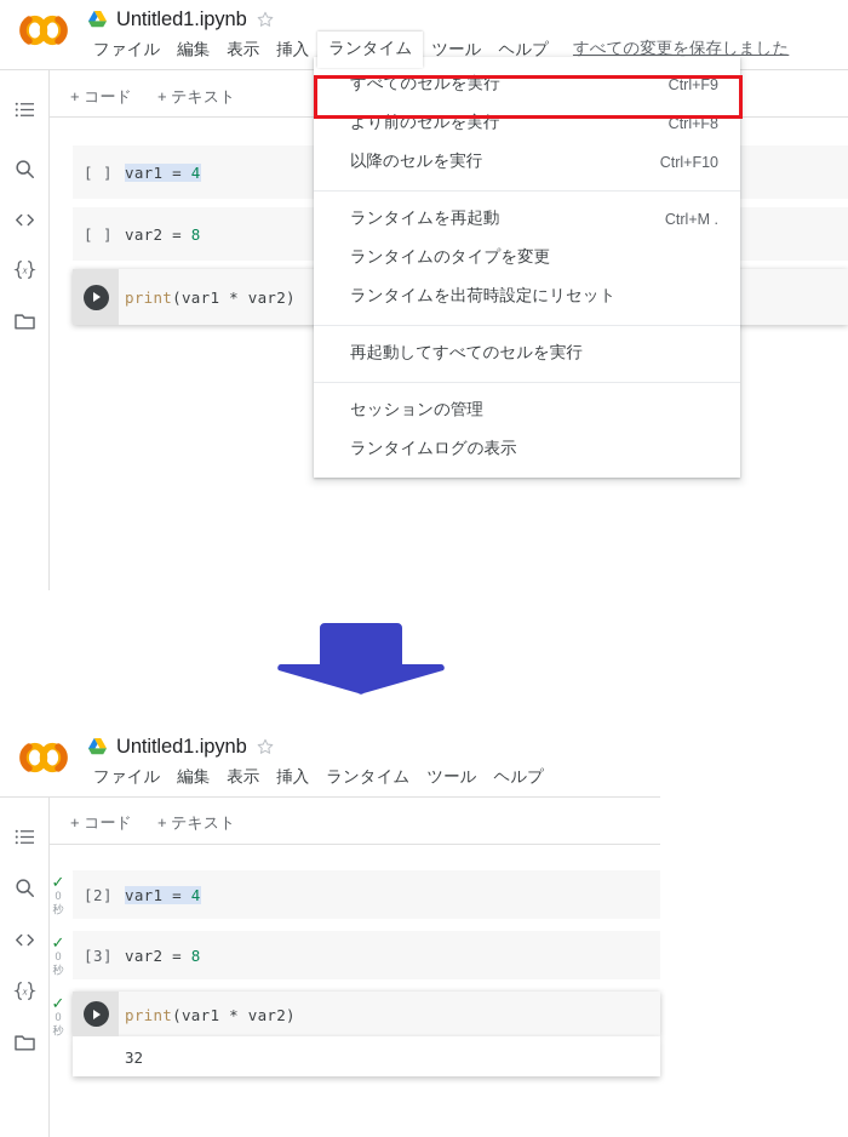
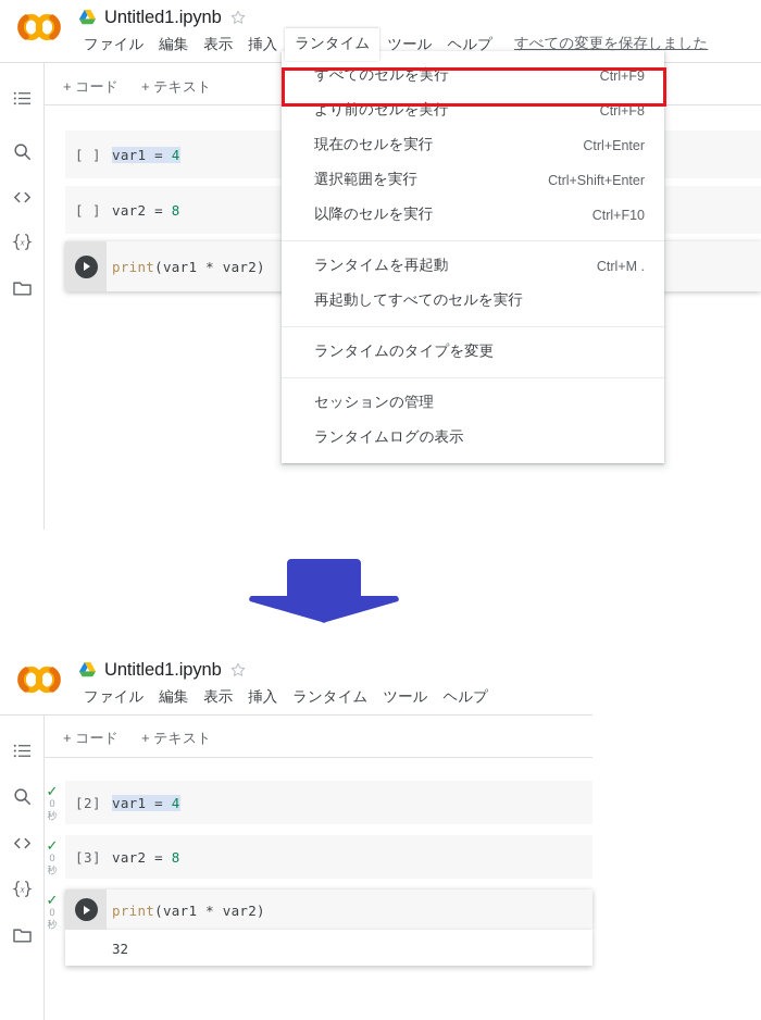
  Untitled1.ipynb
  ファイル
  編集
  表示
  挿入
  ランタイム
  ツール
  ヘルプ
  すべての変更を保存しました
  x
  + コード
  + テキスト
  [ ]
  var1 = 4
  [ ]
  var2 = 8
  print(var1 * var2)
  すべてのセルを実行
  Ctrl+F9
  より前のセルを実行
  Ctrl+F8
+ 現在のセルを実行
+ Ctrl+Enter
+ 選択範囲を実行
+ Ctrl+Shift+Enter
  以降のセルを実行
  Ctrl+F10
  ランタイムを再起動
  Ctrl+M .
- ランタイムのタイプを変更
+ 再起動してすべてのセルを実行
- ランタイムを出荷時設定にリセット
- 再起動してすべてのセルを実行
+ ランタイムのタイプを変更
  セッションの管理
  ランタイムログの表示
  Untitled1.ipynb
  ファイル
  編集
  表示
  挿入
  ランタイム
  ツール
  ヘルプ
  x
  + コード
  + テキスト
  ✓
  0
  秒
  [2]
  var1 = 4
  ✓
  0
  秒
  [3]
  var2 = 8
  ✓
  0
  秒
  print(var1 * var2)
  32
